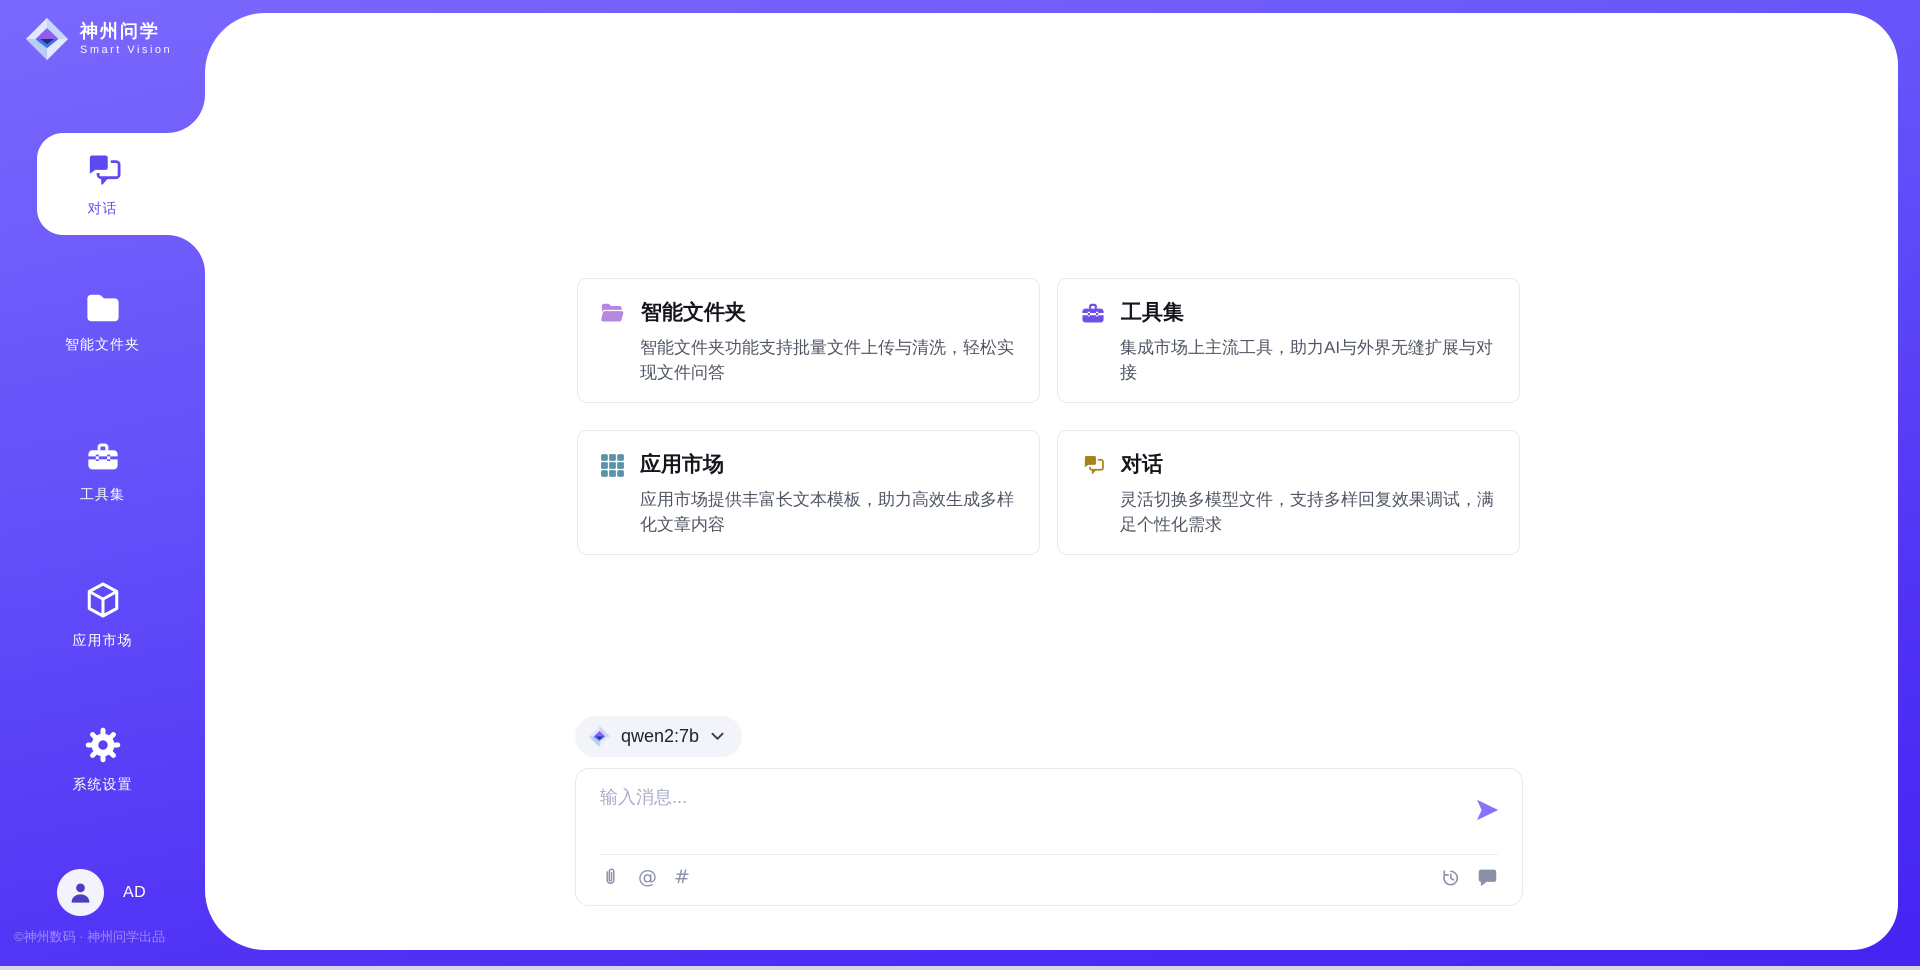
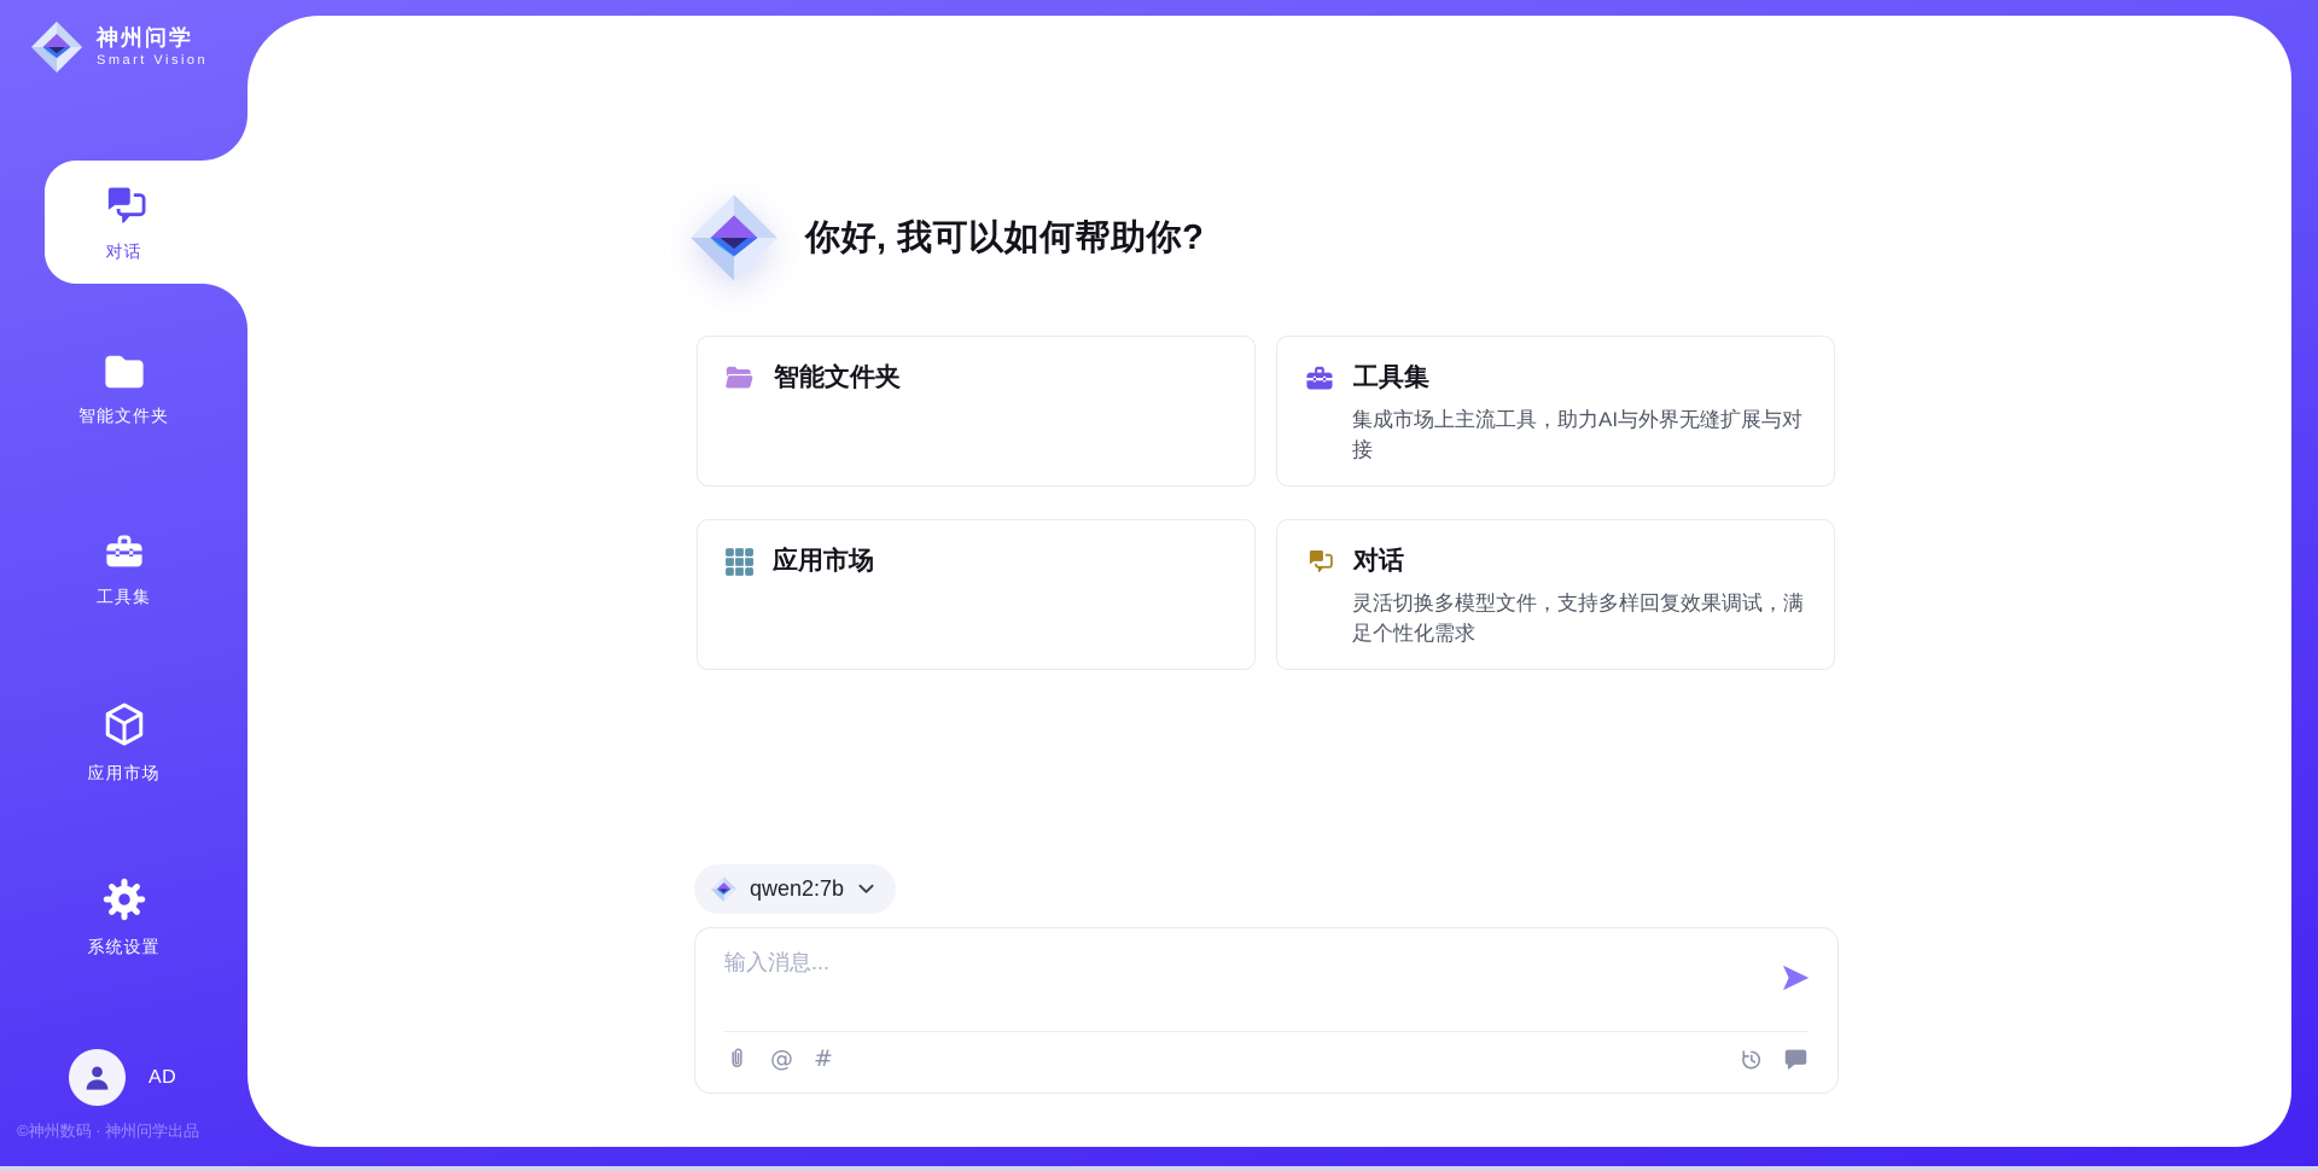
  神州问学
  Smart Vision
  对话
  智能文件夹
  工具集
  应用市场
  系统设置
  AD
  ©神州数码 · 神州问学出品
+ 你好, 我可以如何帮助你?
  智能文件夹
- 智能文件夹功能支持批量文件上传与清洗，轻松实现文件问答
  工具集
  集成市场上主流工具，助力AI与外界无缝扩展与对接
  应用市场
- 应用市场提供丰富长文本模板，助力高效生成多样化文章内容
  对话
  灵活切换多模型文件，支持多样回复效果调试，满足个性化需求
  qwen2:7b
  输入消息...
  @
  #
